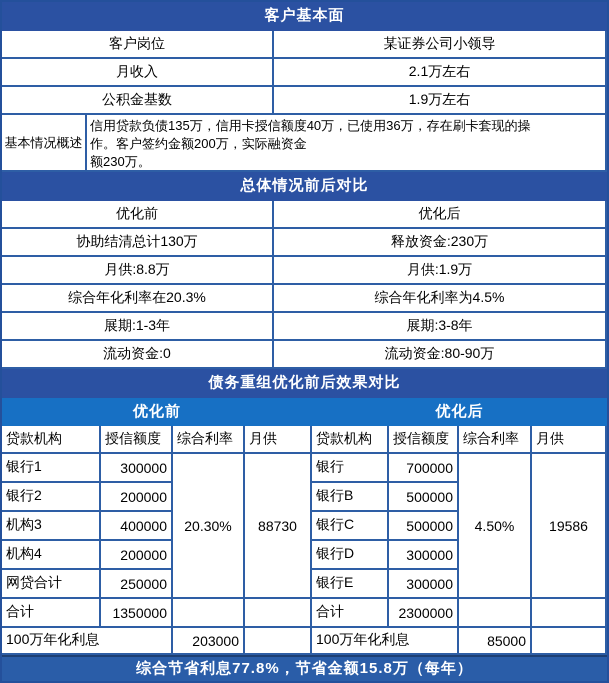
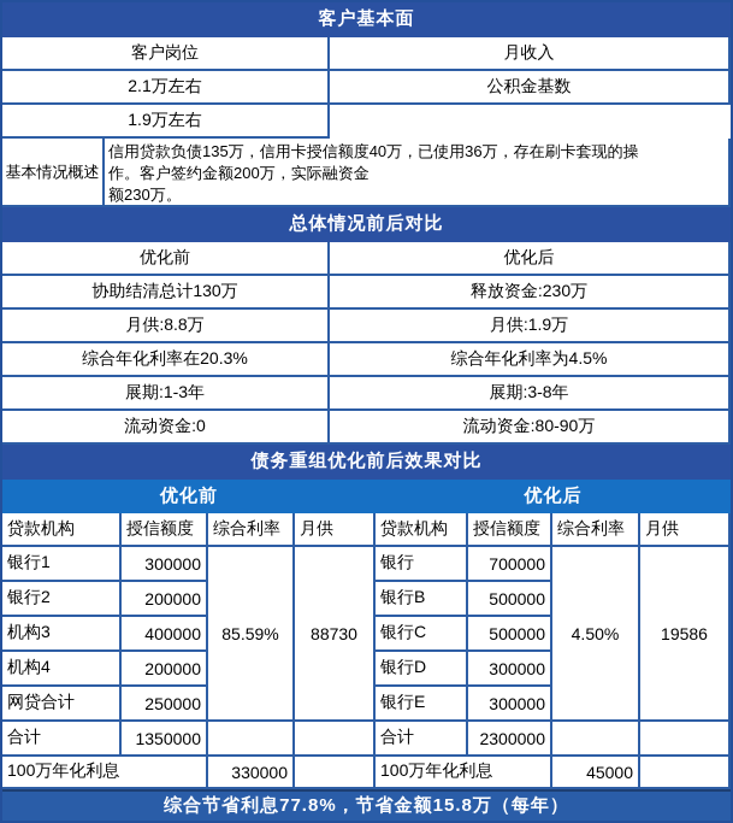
  客户基本面
  客户岗位
- 某证券公司小领导
  月收入
  2.1万左右
  公积金基数
  1.9万左右
  基本情况概述
  信用贷款负债135万，信用卡授信额度40万，已使用36万，存在刷卡套现的操
  作。客户签约金额200万，实际融资金
  额230万。
  总体情况前后对比
  优化前
  优化后
  协助结清总计130万
  释放资金:230万
  月供:8.8万
  月供:1.9万
  综合年化利率在20.3%
  综合年化利率为4.5%
  展期:1-3年
  展期:3-8年
  流动资金:0
  流动资金:80-90万
  债务重组优化前后效果对比
  优化前
  优化后
  贷款机构
  授信额度
  综合利率
  月供
  银行1
  300000
  银行2
  200000
  机构3
  400000
  机构4
  200000
  网贷合计
  250000
- 20.30%
+ 85.59%
  88730
  合计
  1350000
  100万年化利息
- 203000
+ 330000
  贷款机构
  授信额度
  综合利率
  月供
  银行
  700000
  银行B
  500000
  银行C
  500000
  银行D
  300000
  银行E
  300000
  4.50%
  19586
  合计
  2300000
  100万年化利息
- 85000
+ 45000
  综合节省利息77.8%，节省金额15.8万（每年）
